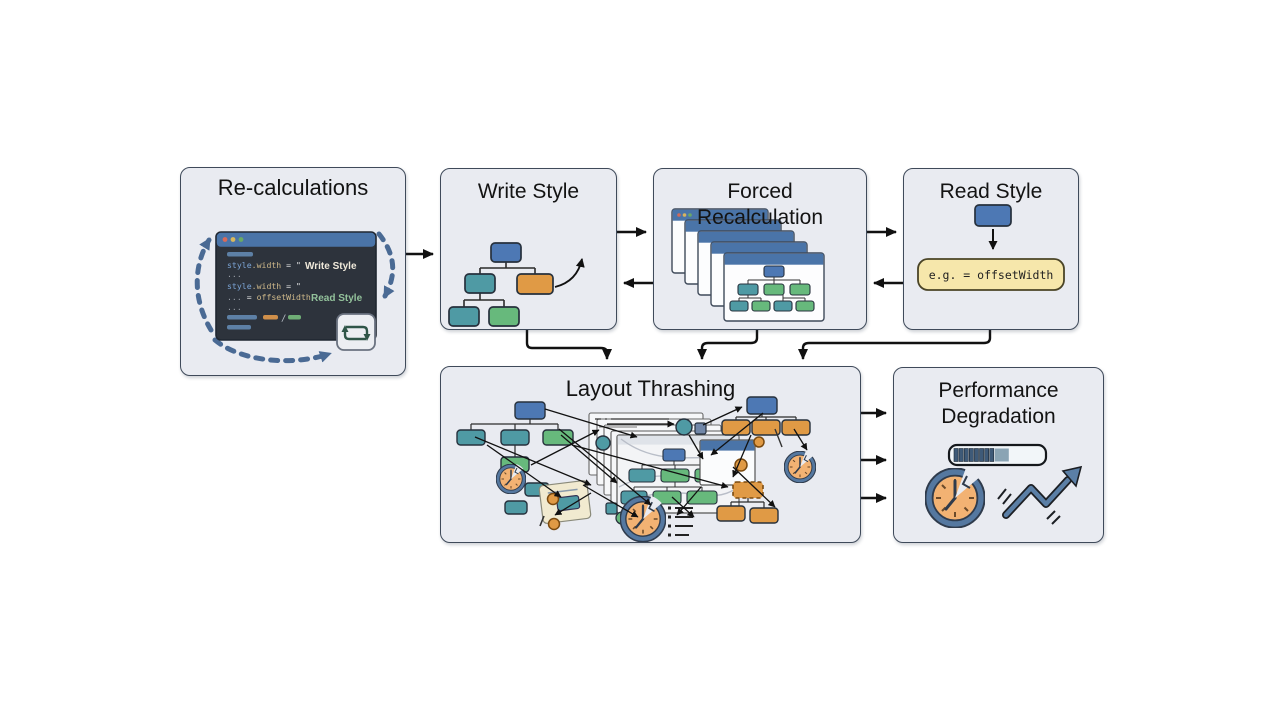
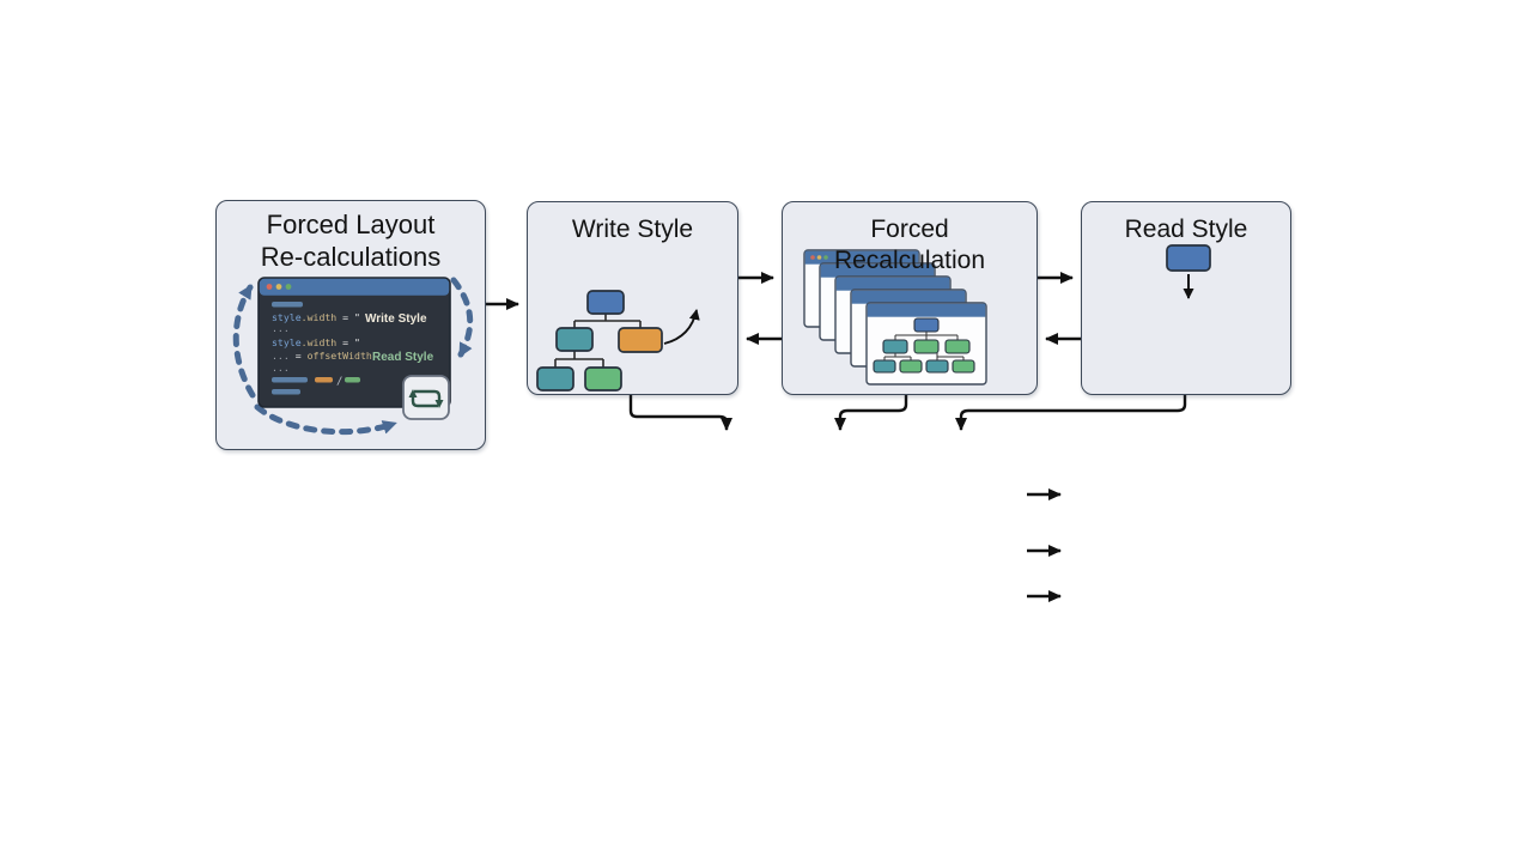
+ Forced Layout
  Re-calculations
  style.width = "
  Write Style
  ...
  style.width = "
  ... = offsetWidth
  Read Style
  ...
  /
  Write Style
  Forced
  Recalculation
  Read Style
- e.g. = offsetWidth
- Layout Thrashing
- Performance
- Degradation
